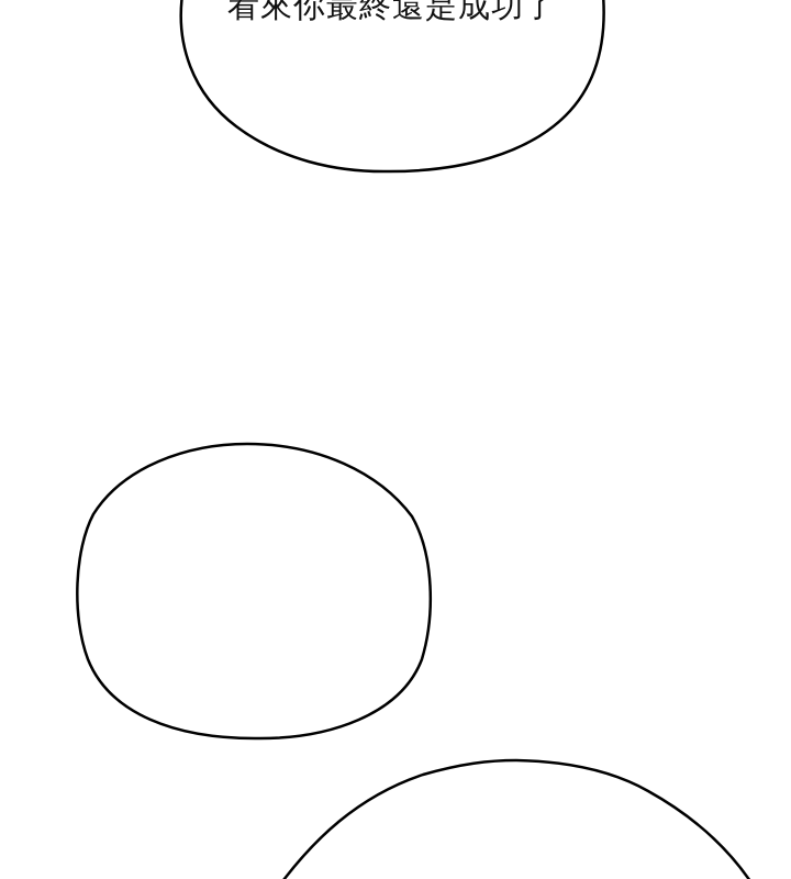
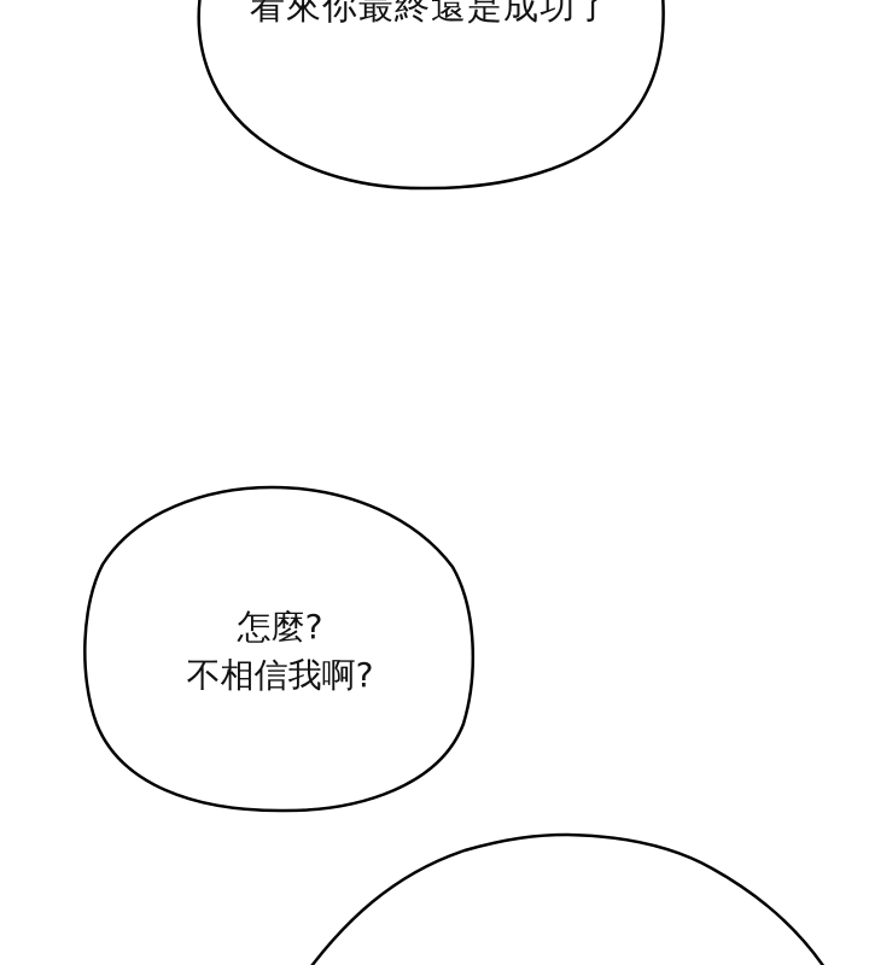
  看來你最終還是成功了
+ 怎麼?
+ 不相信我啊?
